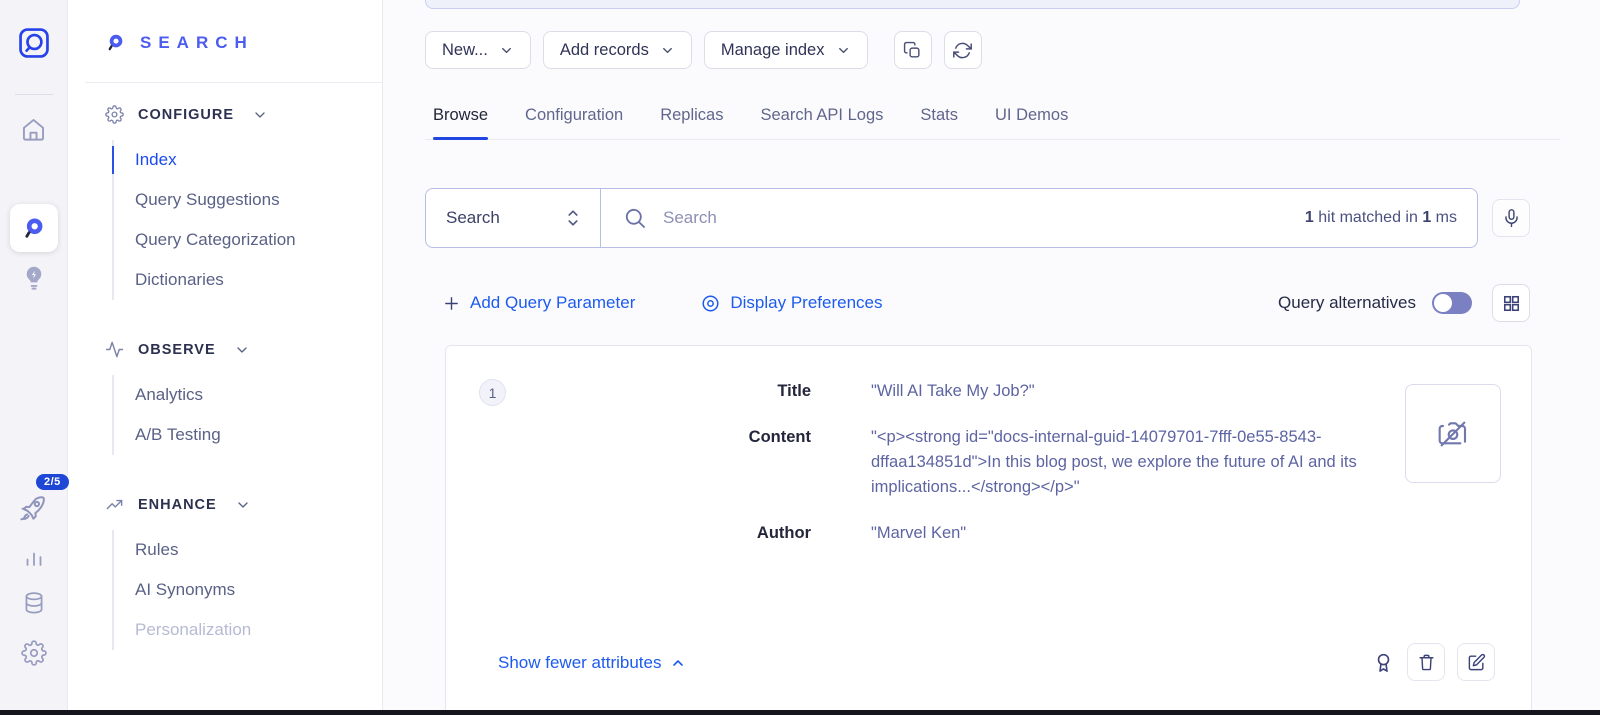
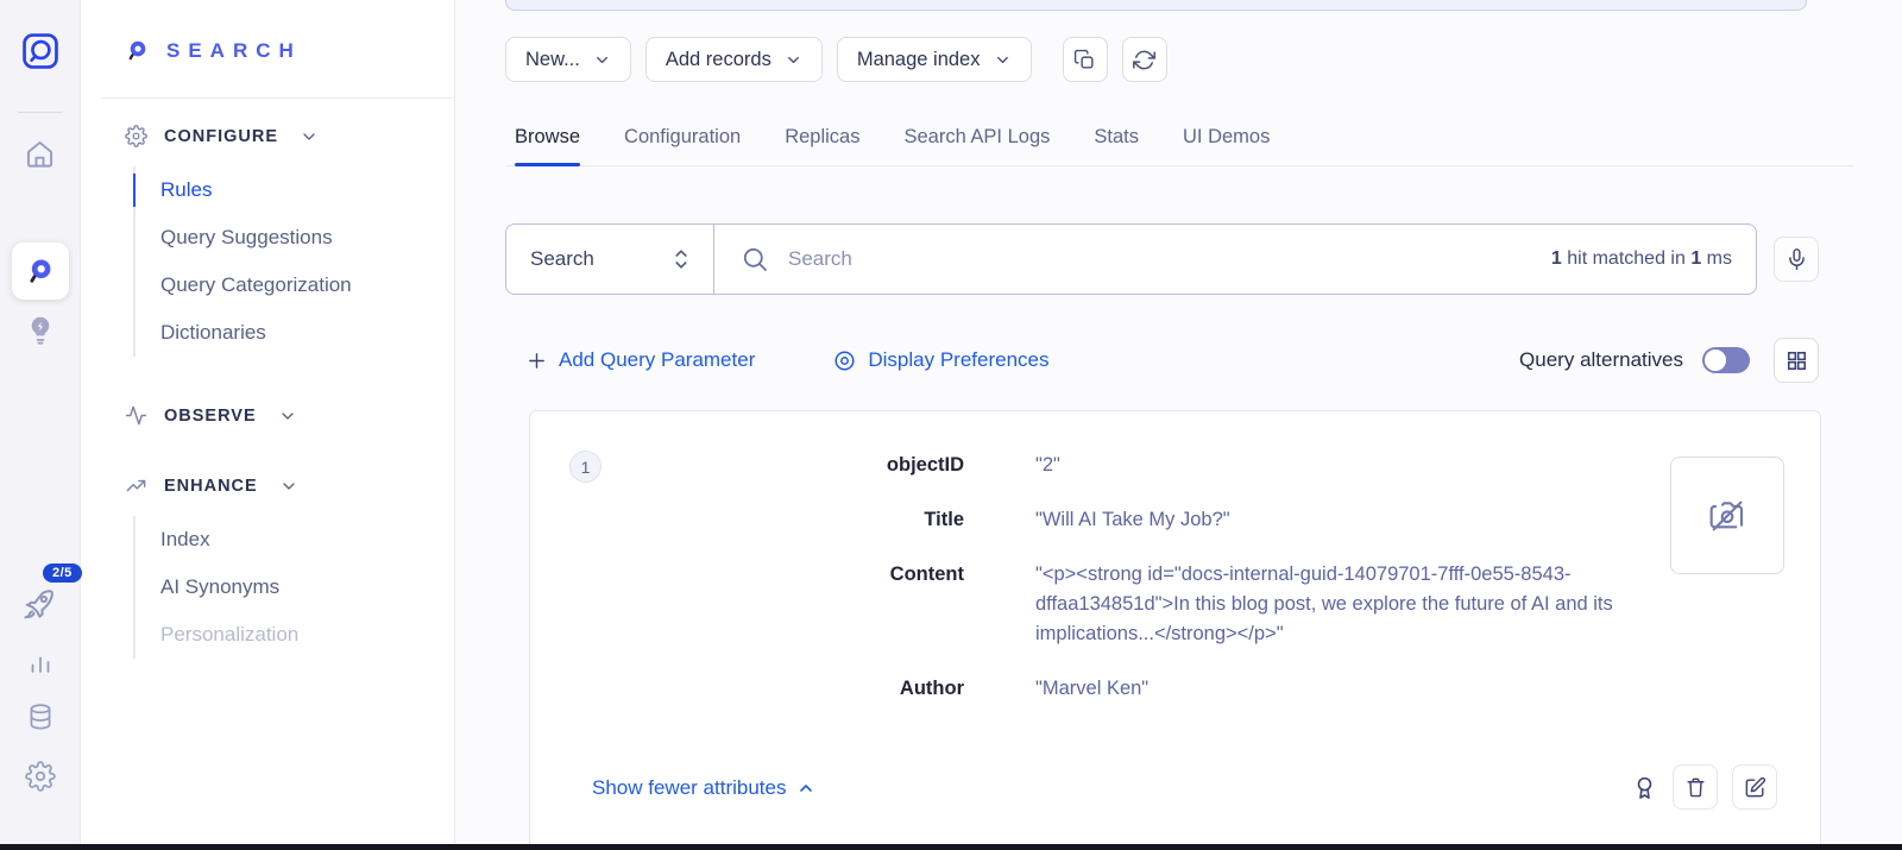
  2/5
  SEARCH
  CONFIGURE
- Index
+ Rules
  Query Suggestions
  Query Categorization
  Dictionaries
  OBSERVE
- Analytics
- A/B Testing
  ENHANCE
- Rules
+ Index
  AI Synonyms
  Personalization
  New...
  Add records
  Manage index
  Browse
  Configuration
  Replicas
  Search API Logs
  Stats
  UI Demos
  Search
  Search
  1 hit matched in 1 ms
  Add Query Parameter
  Display Preferences
  Query alternatives
  1
+ objectID
+ "2"
  Title
  "Will AI Take My Job?"
  Content
  "<p><strong id="docs-internal-guid-14079701-7fff-0e55-8543-dffaa134851d">In this blog post, we explore the future of AI and its implications...</strong></p>"
  Author
  "Marvel Ken"
  Show fewer attributes
